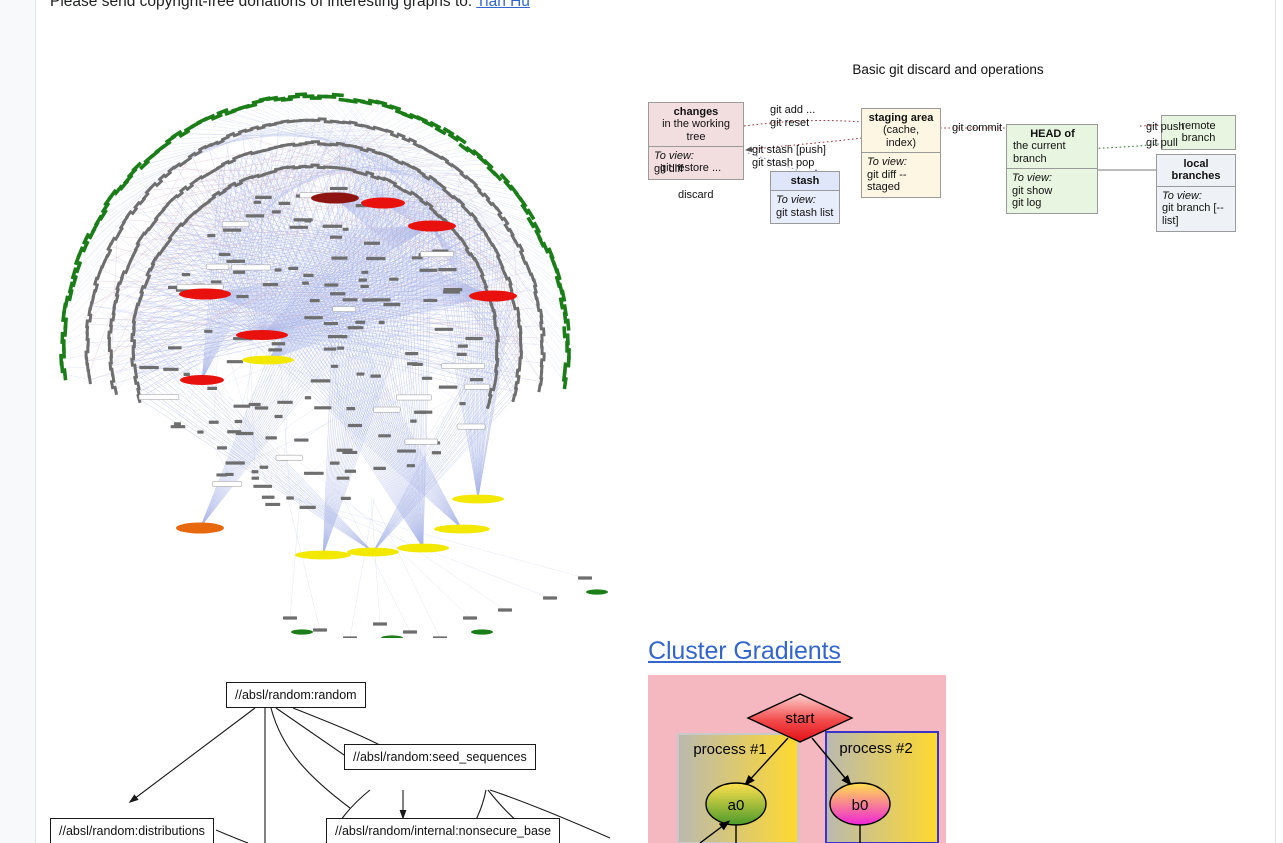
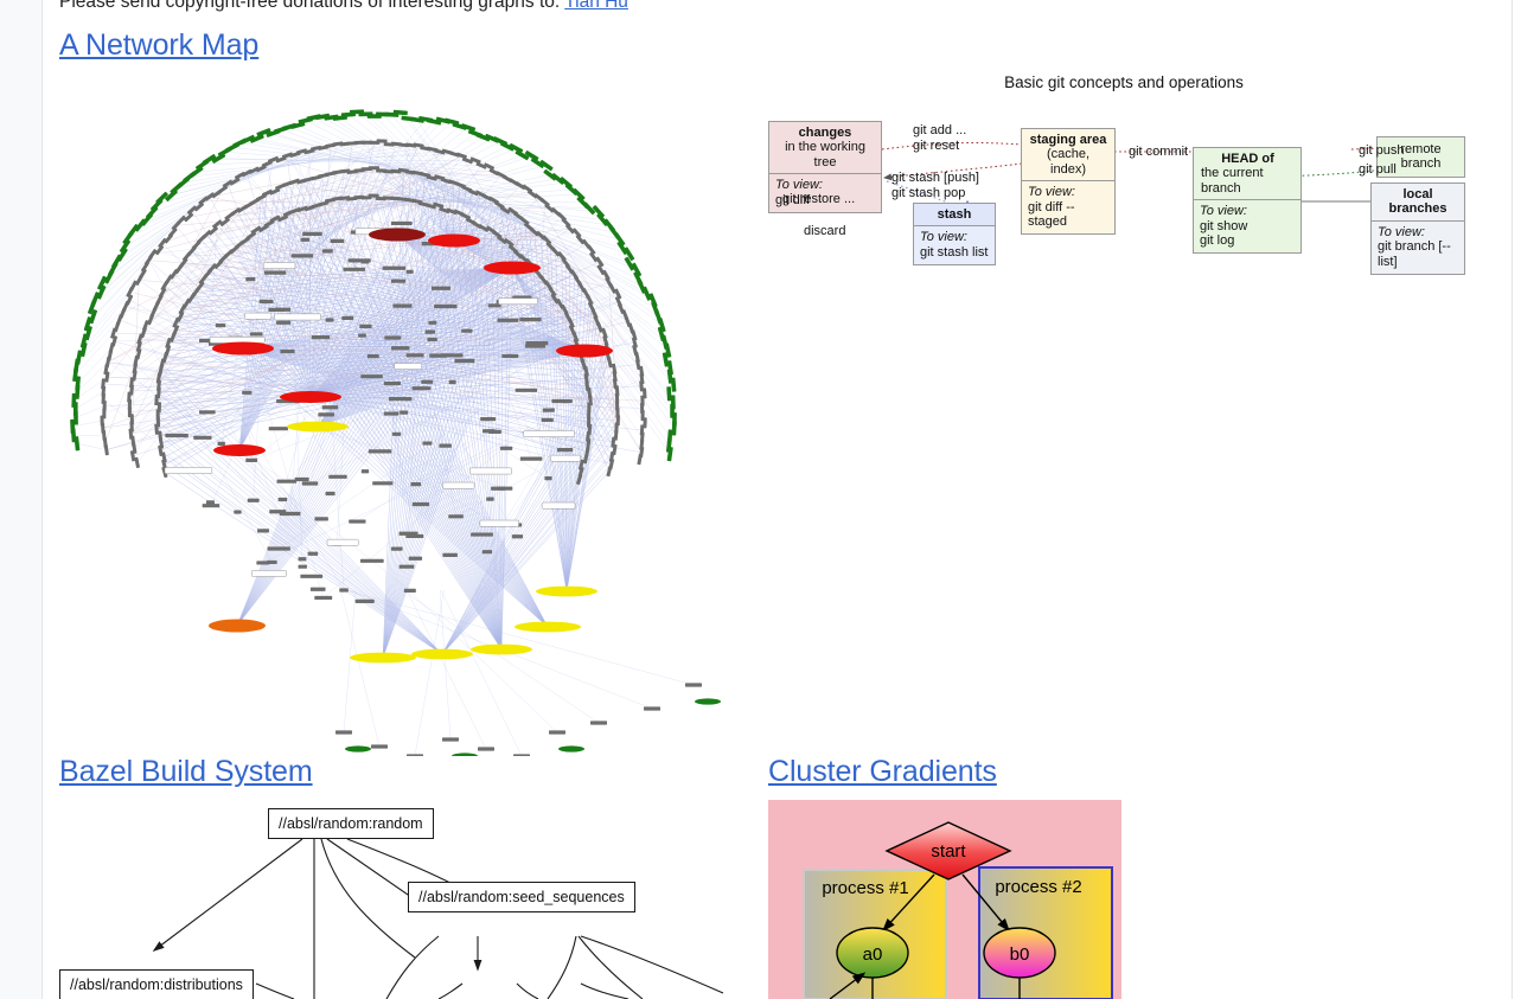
  Please send copyright-free donations of interesting graphs to: Tian Hu
+ A Network Map
- Basic git discard and operations
+ Basic git concepts and operations
  changes
  in the working tree
  To view:
  git diff
  staging area
  (cache, index)
  To view:
  git diff --staged
  stash
  To view:
  git stash list
  HEAD of the current branch
  To view:
  git show
  git log
  remote branch
  local branches
  To view:
  git branch [--list]
  git add ...
  git reset
  git stash [push]
  git stash pop
  git restore ...
  discard
  git commit
  git push
  git pull
+ Bazel Build System
  //absl/random:random
  //absl/random:seed_sequences
  //absl/random:distributions
- //absl/random/internal:nonsecure_base
  Cluster Gradients
  start
  process #1
  process #2
  a0
  b0
